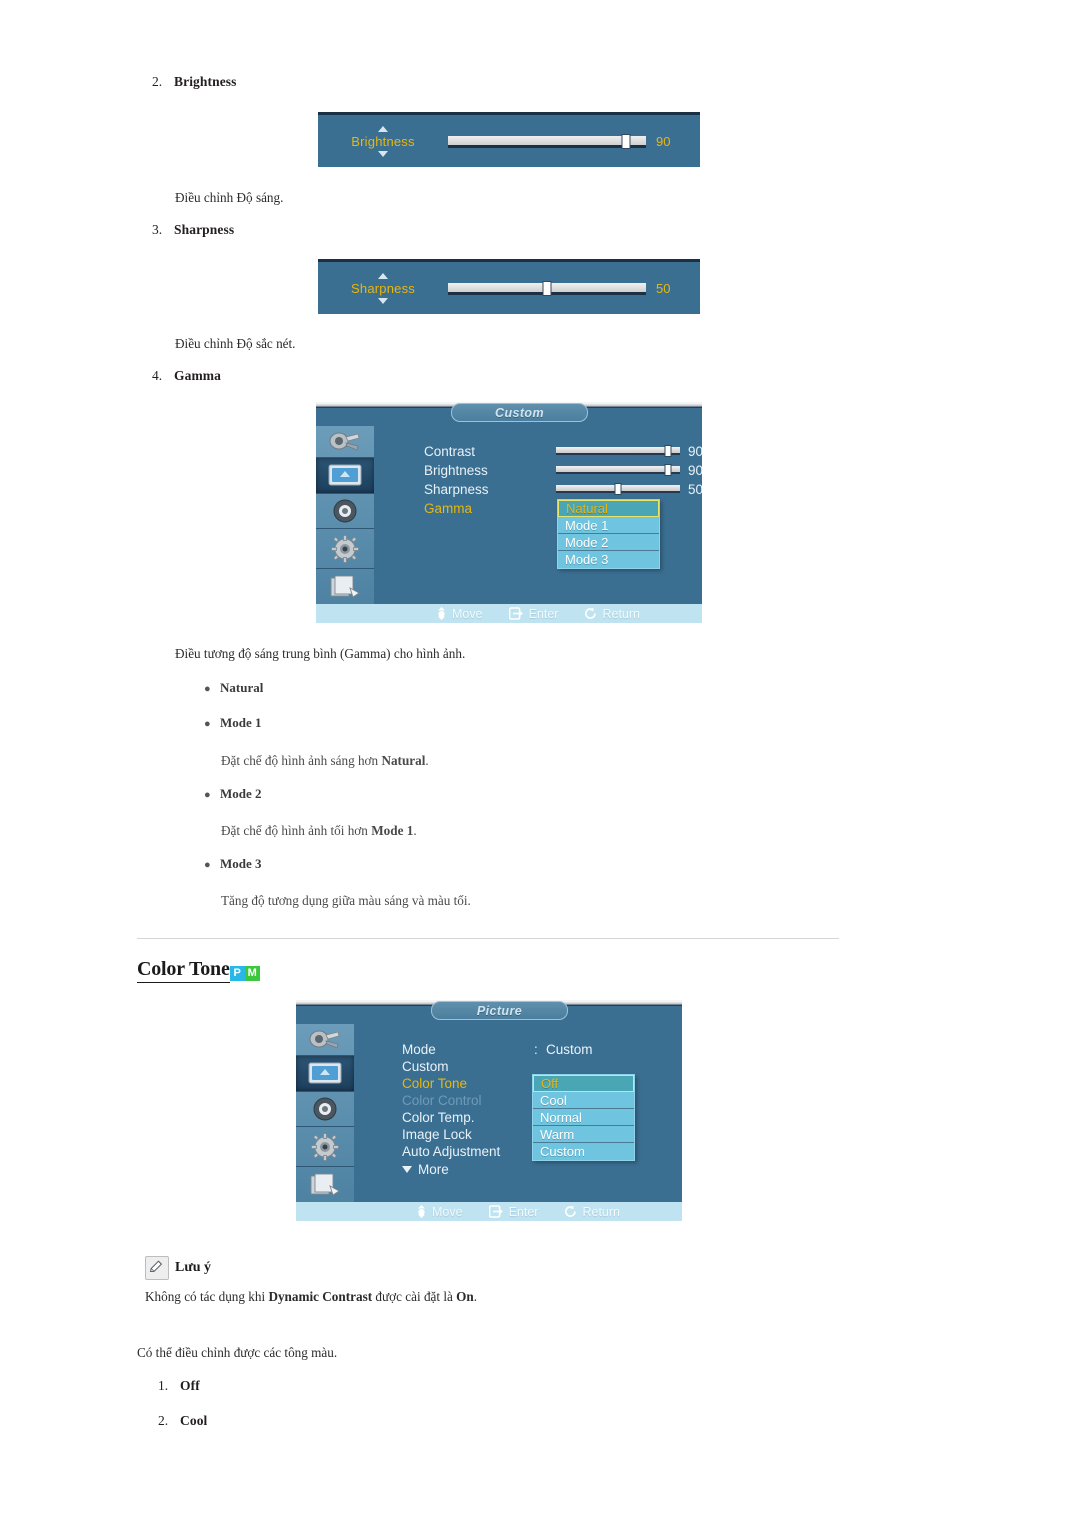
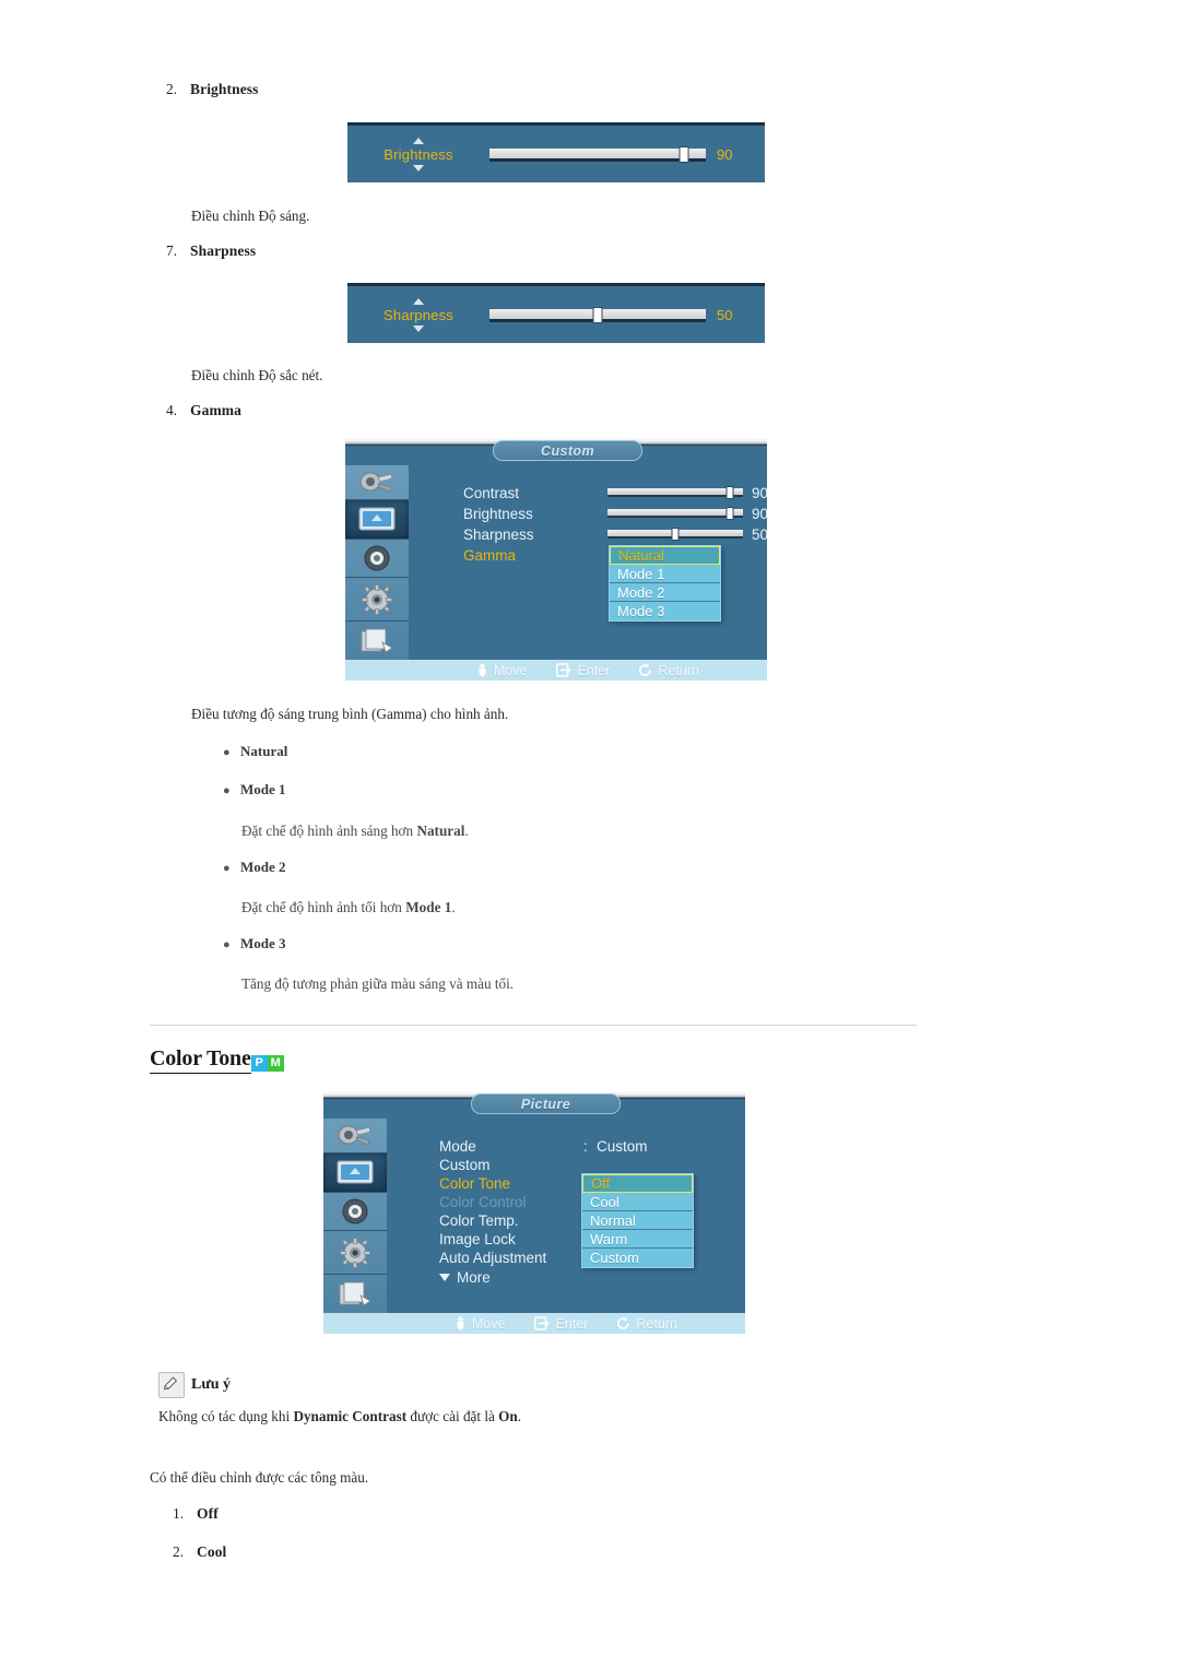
  2.
  Brightness
  Brightness
  90
  Điều chỉnh Độ sáng.
- 3.
+ 7.
  Sharpness
  Sharpness
  50
  Điều chỉnh Độ sắc nét.
  4.
  Gamma
  Custom
  Contrast
  90
  Brightness
  90
  Sharpness
  50
  Gamma
  Natural
  Mode 1
  Mode 2
  Mode 3
  Move
  Enter
  Return
  Điều tương độ sáng trung bình (Gamma) cho hình ảnh.
  ●
  Natural
  ●
  Mode 1
  Đặt chế độ hình ảnh sáng hơn Natural.
  ●
  Mode 2
  Đặt chế độ hình ảnh tối hơn Mode 1.
  ●
  Mode 3
- Tăng độ tương dụng giữa màu sáng và màu tối.
+ Tăng độ tương phản giữa màu sáng và màu tối.
  Color Tone
  P
  M
  Picture
  Mode
  :
  Custom
  Custom
  Color Tone
  Color Control
  Color Temp.
  Image Lock
  Auto Adjustment
  More
  Off
  Cool
  Normal
  Warm
  Custom
  Move
  Enter
  Return
  Lưu ý
  Không có tác dụng khi Dynamic Contrast được cài đặt là On.
  Có thể điều chỉnh được các tông màu.
  1.
  Off
  2.
  Cool
